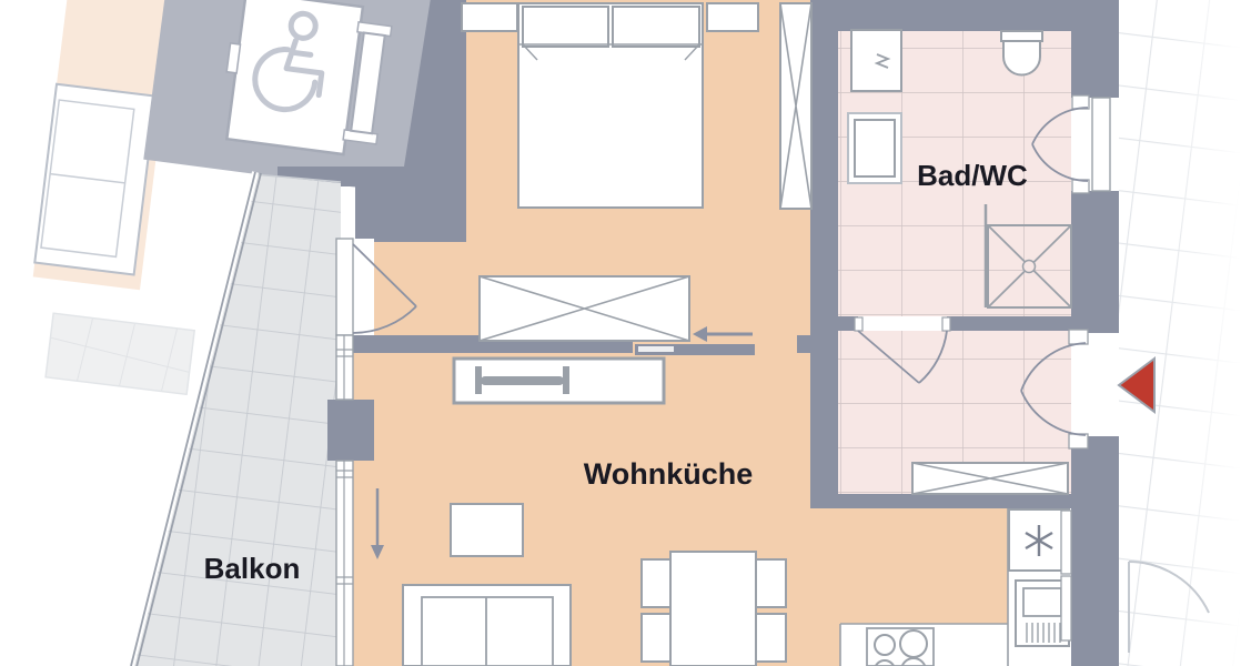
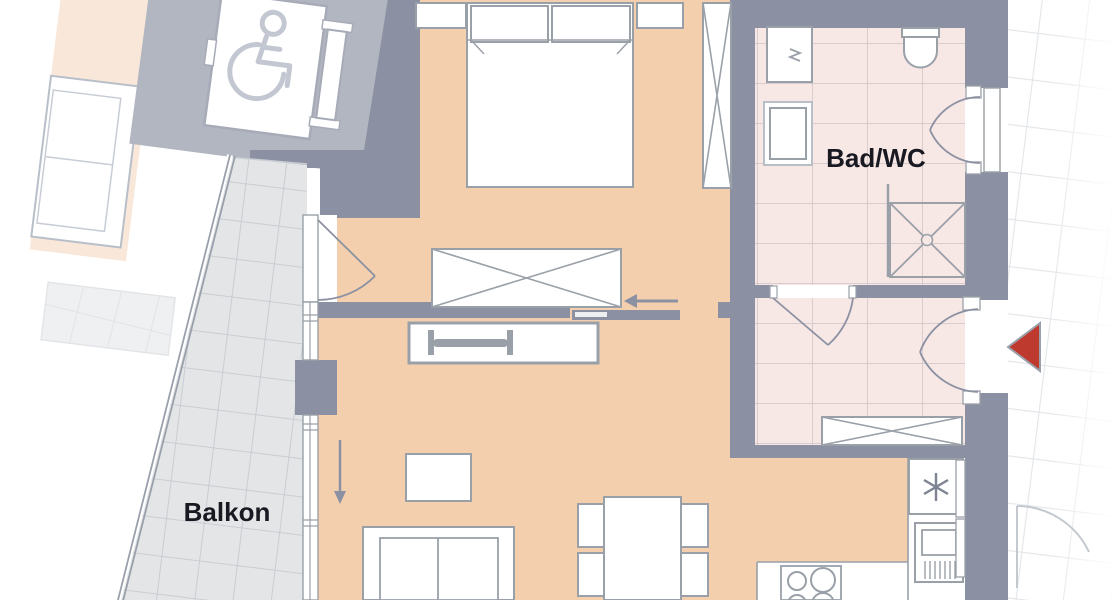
  Bad/WC
- Wohnküche
  Balkon
